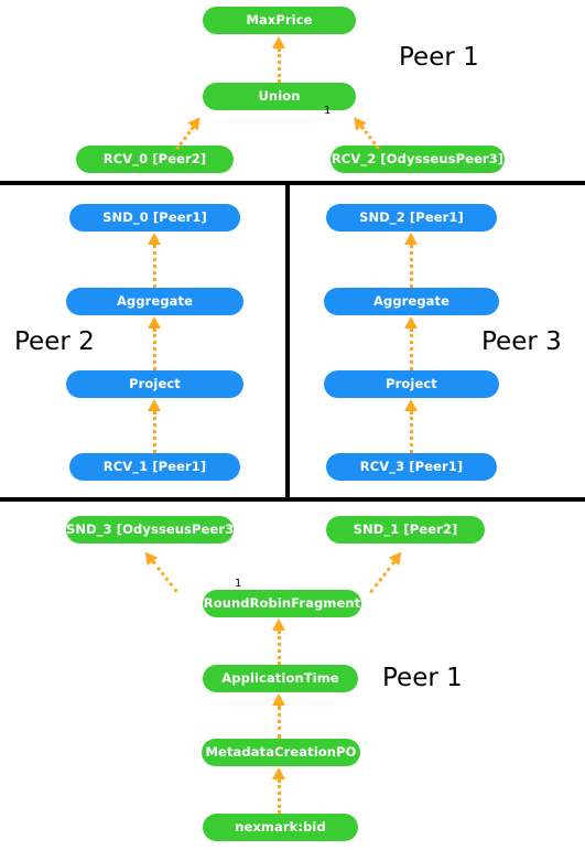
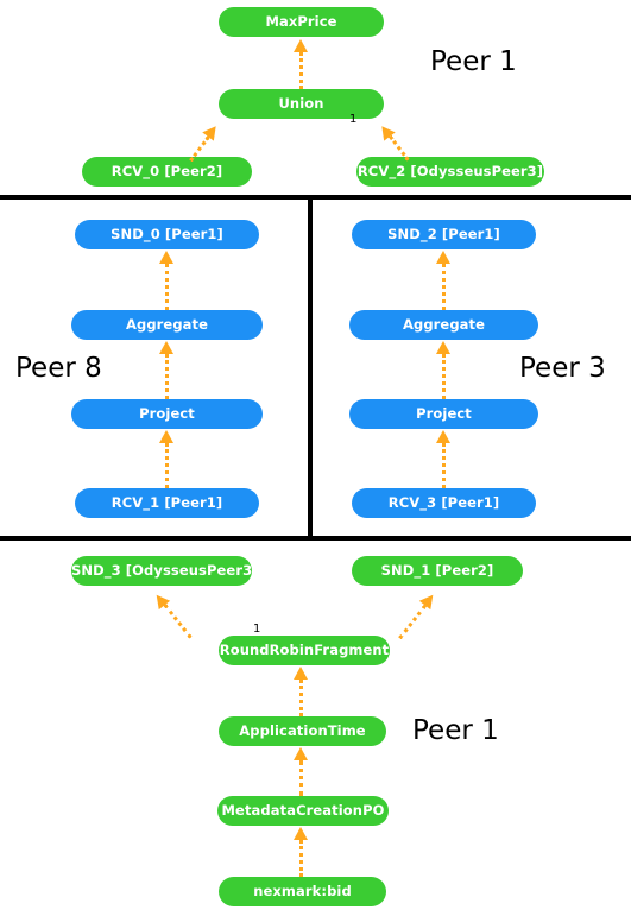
  Peer 1
  MaxPrice
  Union
  RCV_0 [Peer2]
  RCV_2 [OdysseusPeer3]
  1
- Peer 2
+ Peer 8
  SND_0 [Peer1]
  Aggregate
  Project
  RCV_1 [Peer1]
  Peer 3
  SND_2 [Peer1]
  Aggregate
  Project
  RCV_3 [Peer1]
  Peer 1
  SND_3 [OdysseusPeer3
  SND_1 [Peer2]
  RoundRobinFragment
  ApplicationTime
  MetadataCreationPO
  nexmark:bid
  1
